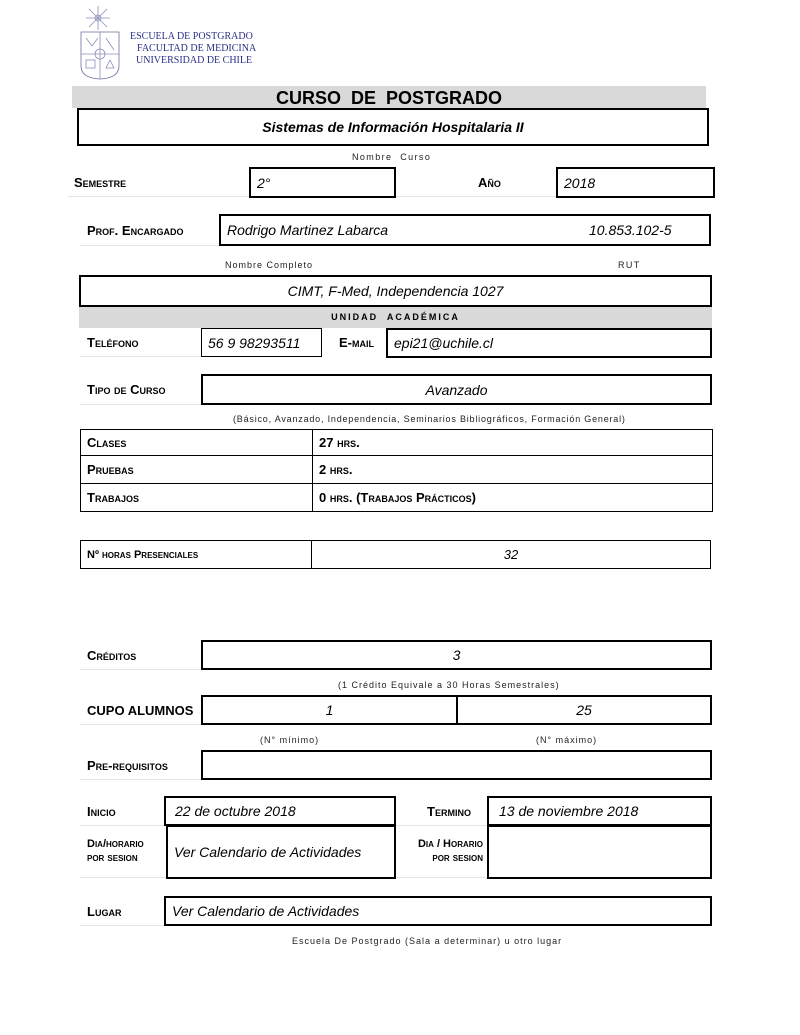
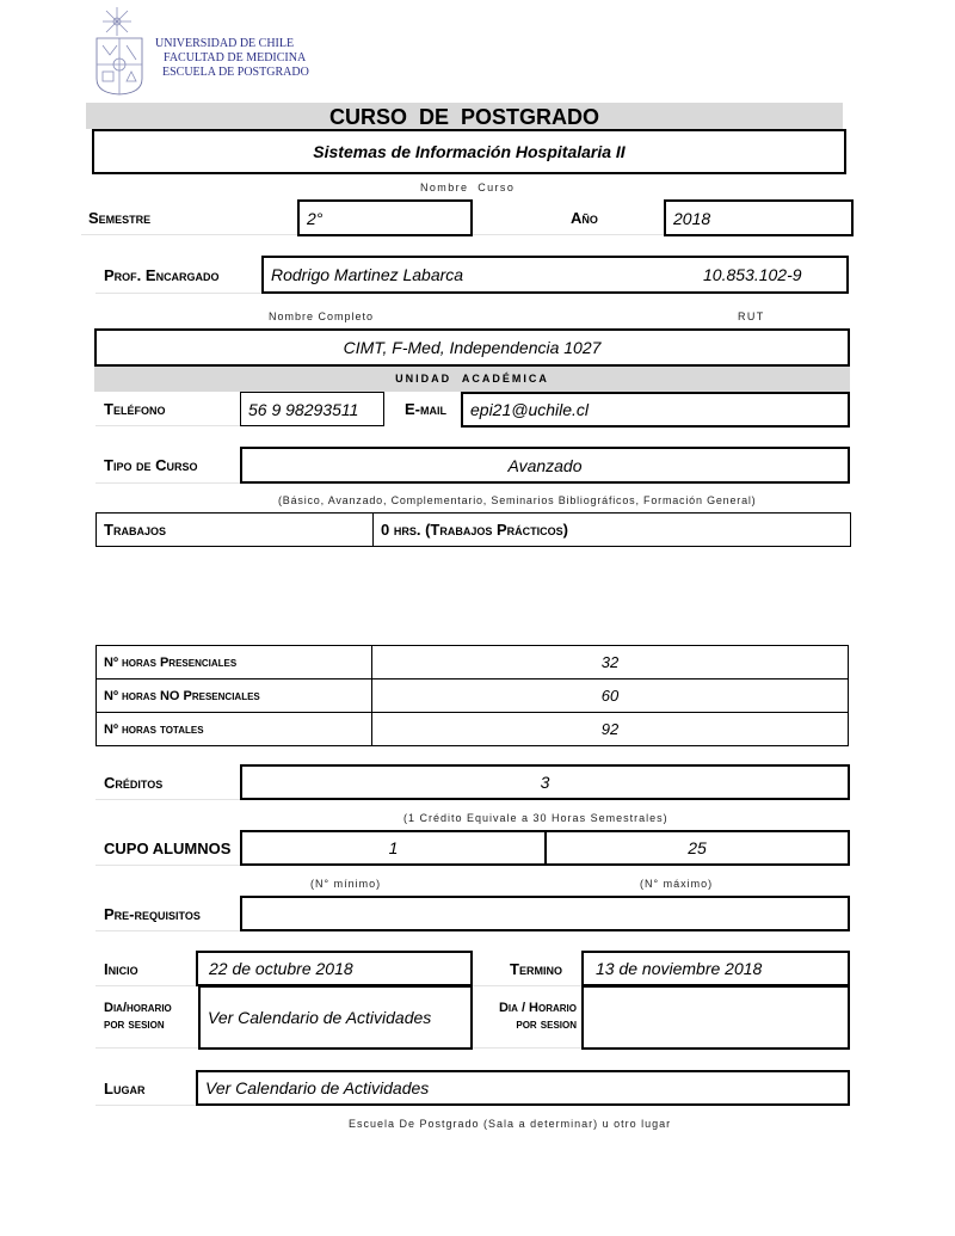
- ESCUELA DE POSTGRADO
+ UNIVERSIDAD DE CHILE
  FACULTAD DE MEDICINA
- UNIVERSIDAD DE CHILE
+ ESCUELA DE POSTGRADO
  CURSO DE POSTGRADO
  Sistemas de Información Hospitalaria II
  Nombre Curso
  Semestre
  2°
  Año
  2018
  Prof. Encargado
  Rodrigo Martinez Labarca
- 10.853.102-5
+ 10.853.102-9
  Nombre Completo
  RUT
  CIMT, F-Med, Independencia 1027
  UNIDAD ACADÉMICA
  Teléfono
  56 9 98293511
  E-mail
  epi21@uchile.cl
  Tipo de Curso
  Avanzado
- (Básico, Avanzado, Independencia, Seminarios Bibliográficos, Formación General)
+ (Básico, Avanzado, Complementario, Seminarios Bibliográficos, Formación General)
- Clases	27 hrs.
- Pruebas	2 hrs.
  Trabajos	0 hrs. (Trabajos Prácticos)
  Nº horas Presenciales	32
+ Nº horas NO Presenciales	60
+ Nº horas totales	92
  Créditos
  3
  (1 Crédito Equivale a 30 Horas Semestrales)
  CUPO ALUMNOS
  1
  25
  (N° mínimo)
  (N° máximo)
  Pre-requisitos
  Inicio
  22 de octubre 2018
  Termino
  13 de noviembre 2018
  Dia/horario
  por sesion
  Ver Calendario de Actividades
  Dia / Horario
  por sesion
  Lugar
  Ver Calendario de Actividades
  Escuela De Postgrado (Sala a determinar) u otro lugar
